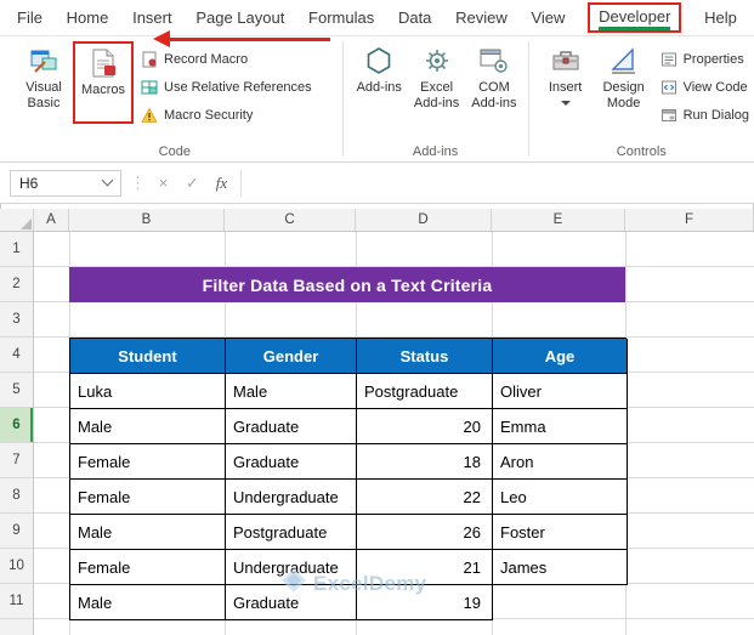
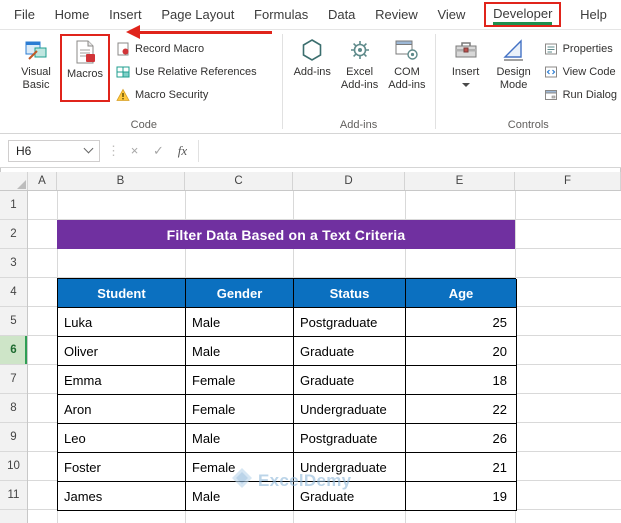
  File
  Home
  Insert
  Page Layout
  Formulas
  Data
  Review
  View
  Developer
  Help
  Visual Basic
  Macros
  Record Macro
  Use Relative References
  Macro Security
  Code
  Add-ins
  Excel Add-ins
  COM Add-ins
  Add-ins
  Insert
  Design Mode
  Properties
  View Code
  Run Dialog
  Controls
  H6
  ⋮
  ×
  ✓
  fx
  A
  B
  C
  D
  E
  F
  1
  2
  3
  4
  5
  6
  7
  8
  9
  10
  11
  Filter Data Based on a Text Criteria
  Student
  Gender
  Status
  Age
  Luka
  Male
  Postgraduate
+ 25
  Oliver
  Male
  Graduate
  20
  Emma
  Female
  Graduate
  18
  Aron
  Female
  Undergraduate
  22
  Leo
  Male
  Postgraduate
  26
  Foster
  Female
  Undergraduate
  21
  James
  Male
  Graduate
  19
  ExcelDemy
